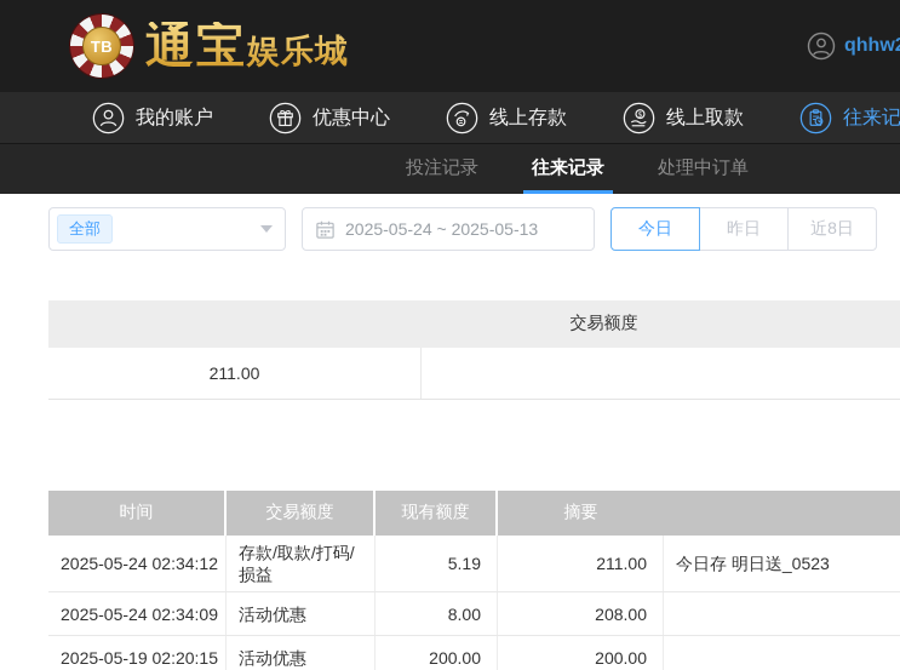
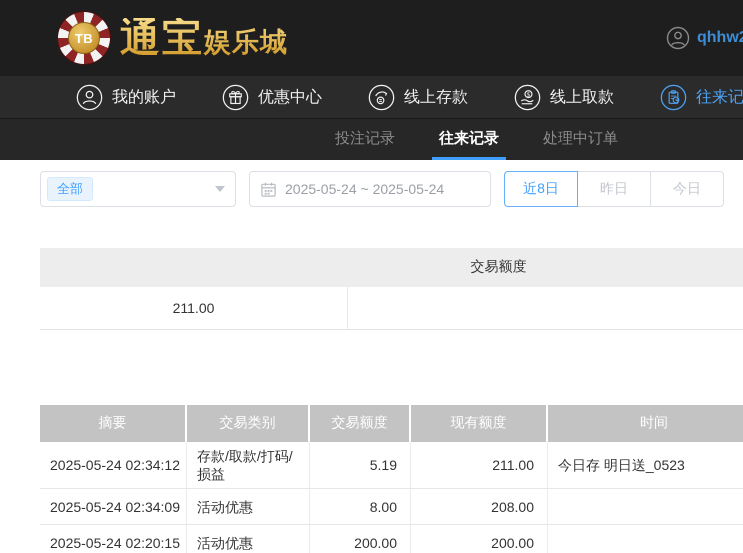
  TB
  通宝娱乐城
  qhhw
  我的账户
  优惠中心
  线上存款
  线上取款
  往来记
  投注记录
  往来记录
  处理中订单
  全部
- 2025-05-24 ~ 2025-05-13
+ 2025-05-24 ~ 2025-05-24
- 今日
+ 近8日
  昨日
- 近8日
+ 今日
  交易额度
  211.00
- 时间
+ 摘要
+ 交易类别
  交易额度
  现有额度
- 摘要
+ 时间
  2025-05-24 02:34:12
  存款/取款/打码/损益
  5.19
  211.00
  今日存 明日送_0523
  2025-05-24 02:34:09
  活动优惠
  8.00
  208.00
- 2025-05-19 02:20:15
+ 2025-05-24 02:20:15
  活动优惠
  200.00
  200.00
